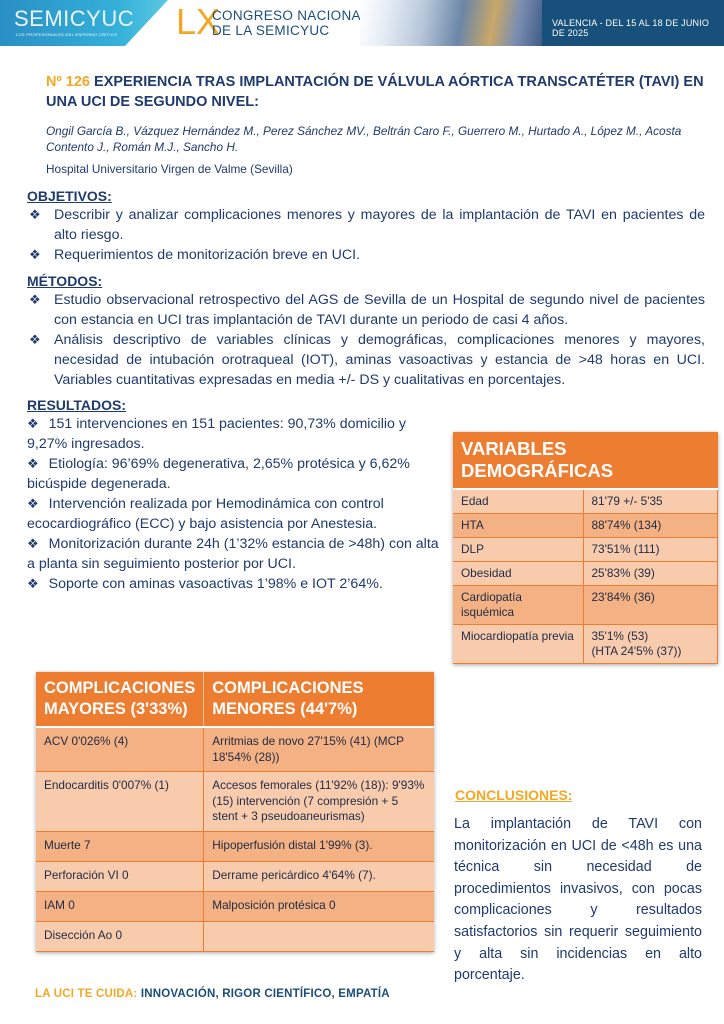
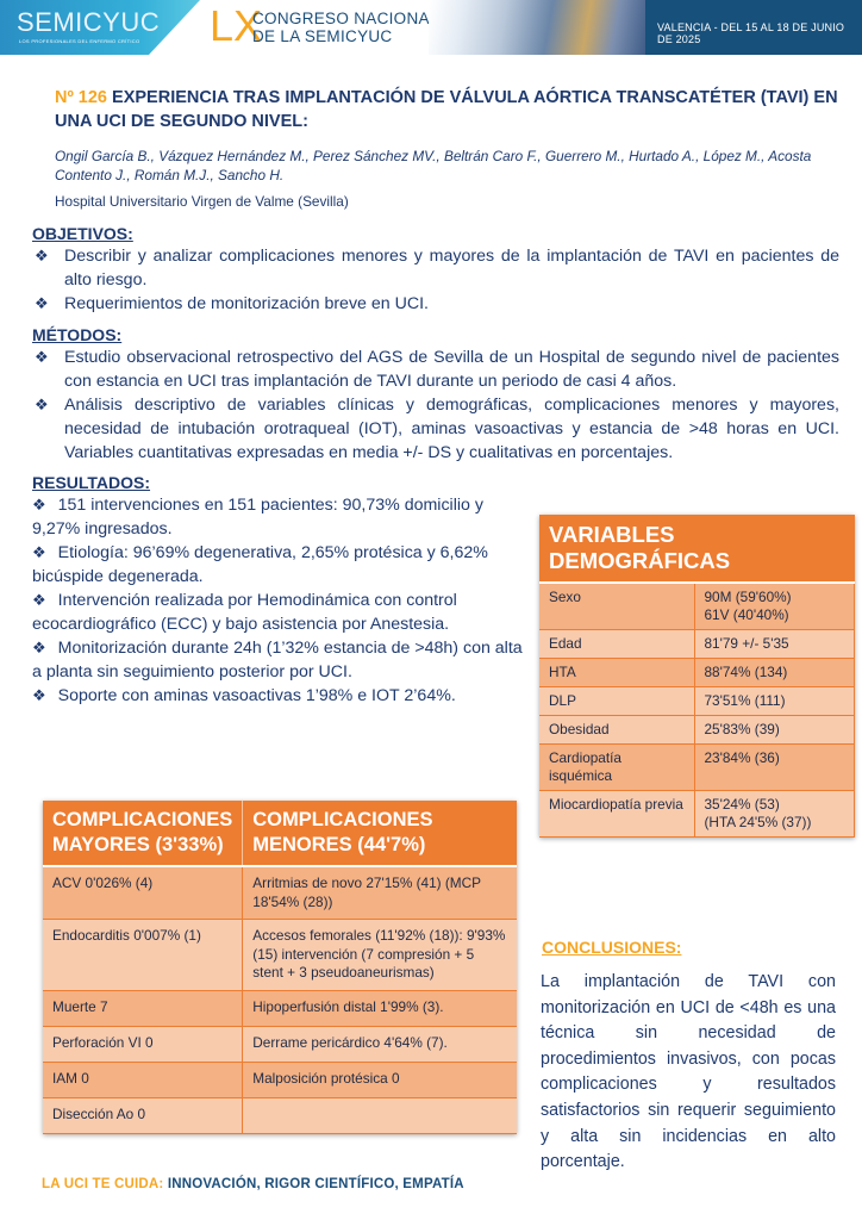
  SEMICYUC
  LX
  CONGRESO NACIONA
  DE LA SEMICYUC
  VALENCIA - DEL 15 AL 18 DE JUNIO DE 2025
  Nº 126 EXPERIENCIA TRAS IMPLANTACIÓN DE VÁLVULA AÓRTICA TRANSCATÉTER (TAVI) EN UNA UCI DE SEGUNDO NIVEL:
  Ongil García B., Vázquez Hernández M., Perez Sánchez MV., Beltrán Caro F., Guerrero M., Hurtado A., López M., Acosta Contento J., Román M.J., Sancho H.
  Hospital Universitario Virgen de Valme (Sevilla)
  OBJETIVOS:
  ❖
  Describir y analizar complicaciones menores y mayores de la implantación de TAVI en pacientes de alto riesgo.
  ❖
  Requerimientos de monitorización breve en UCI.
  MÉTODOS:
  ❖
  Estudio observacional retrospectivo del AGS de Sevilla de un Hospital de segundo nivel de pacientes con estancia en UCI tras implantación de TAVI durante un periodo de casi 4 años.
  ❖
  Análisis descriptivo de variables clínicas y demográficas, complicaciones menores y mayores, necesidad de intubación orotraqueal (IOT), aminas vasoactivas y estancia de >48 horas en UCI. Variables cuantitativas expresadas en media +/- DS y cualitativas en porcentajes.
  RESULTADOS:
  ❖ 151 intervenciones en 151 pacientes: 90,73% domicilio y 9,27% ingresados.
  ❖ Etiología: 96’69% degenerativa, 2,65% protésica y 6,62% bicúspide degenerada.
  ❖ Intervención realizada por Hemodinámica con control ecocardiográfico (ECC) y bajo asistencia por Anestesia.
  ❖ Monitorización durante 24h (1’32% estancia de >48h) con alta a planta sin seguimiento posterior por UCI.
  ❖ Soporte con aminas vasoactivas 1’98% e IOT 2’64%.
  VARIABLES DEMOGRÁFICAS
+ Sexo	90M (59'60%) 61V (40'40%)
  Edad	81'79 +/- 5'35
  HTA	88'74% (134)
  DLP	73'51% (111)
  Obesidad	25'83% (39)
  Cardiopatía isquémica	23'84% (36)
- Miocardiopatía previa	35'1% (53) (HTA 24'5% (37))
+ Miocardiopatía previa	35'24% (53) (HTA 24'5% (37))
  COMPLICACIONES MAYORES (3'33%)	COMPLICACIONES MENORES (44'7%)
  ACV 0'026% (4)	Arritmias de novo 27'15% (41) (MCP 18'54% (28))
  Endocarditis 0'007% (1)	Accesos femorales (11'92% (18)): 9'93% (15) intervención (7 compresión + 5 stent + 3 pseudoaneurismas)
  Muerte 7	Hipoperfusión distal 1'99% (3).
  Perforación VI 0	Derrame pericárdico 4'64% (7).
  IAM 0	Malposición protésica 0
  Disección Ao 0
  CONCLUSIONES:
  La implantación de TAVI con monitorización en UCI de <48h es una técnica sin necesidad de procedimientos invasivos, con pocas complicaciones y resultados satisfactorios sin requerir seguimiento y alta sin incidencias en alto porcentaje.
  LA UCI TE CUIDA: INNOVACIÓN, RIGOR CIENTÍFICO, EMPATÍA
